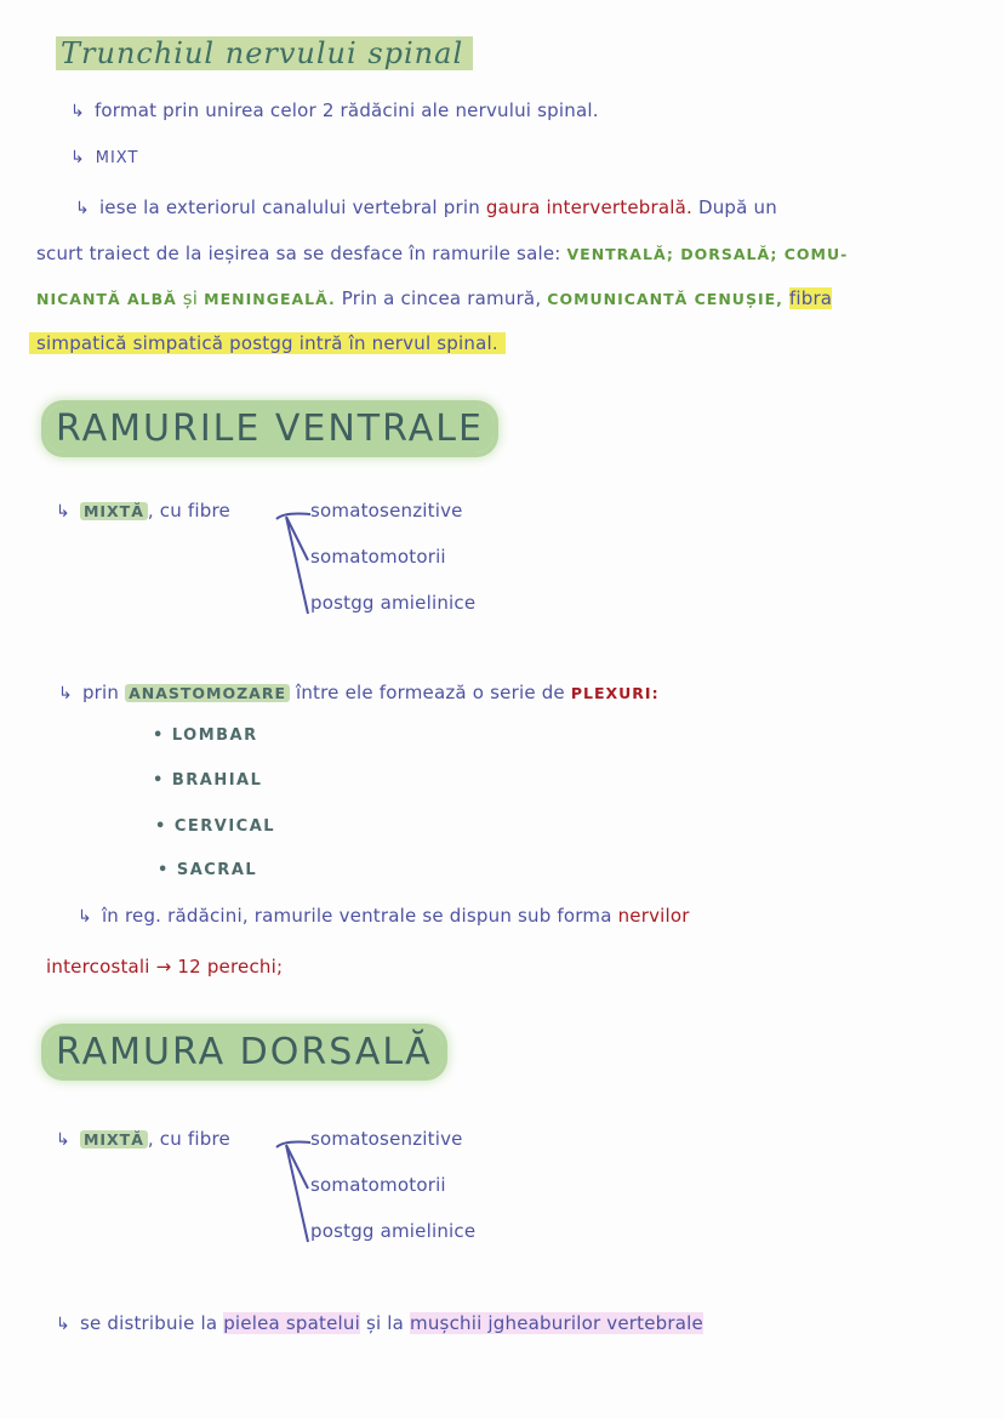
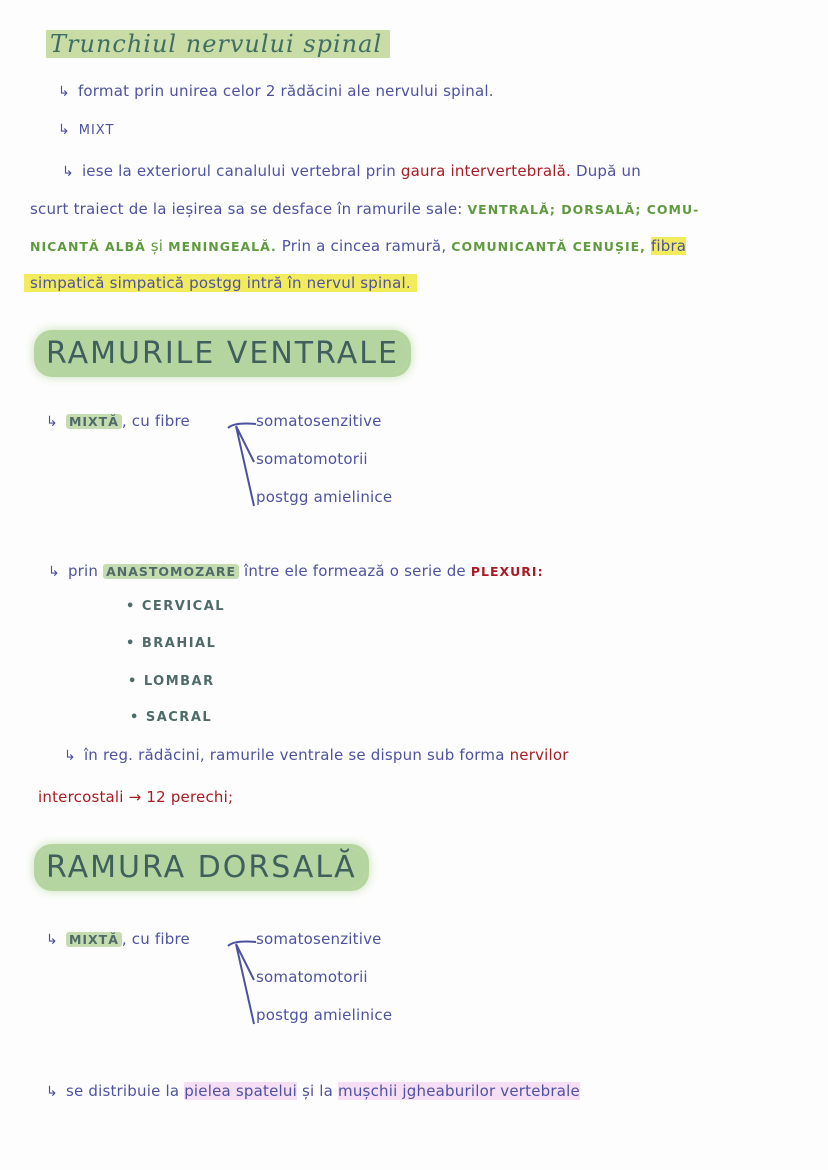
  Trunchiul nervului spinal
  ↳ format prin unirea celor 2 rădăcini ale nervului spinal.
  ↳ MIXT
  ↳ iese la exteriorul canalului vertebral prin gaura intervertebrală. După un
  scurt traiect de la ieșirea sa se desface în ramurile sale: VENTRALĂ; DORSALĂ; COMU-
  NICANTĂ ALBĂ și MENINGEALĂ. Prin a cincea ramură, COMUNICANTĂ CENUȘIE, fibra
  simpatică simpatică postgg intră în nervul spinal.
  RAMURILE VENTRALE
  ↳ MIXTĂ , cu fibre
  somatosenzitive
  somatomotorii
  postgg amielinice
  ↳ prin ANASTOMOZARE între ele formează o serie de PLEXURI:
- • LOMBAR
+ • CERVICAL
  • BRAHIAL
- • CERVICAL
+ • LOMBAR
  • SACRAL
  ↳ în reg. rădăcini, ramurile ventrale se dispun sub forma nervilor
  intercostali → 12 perechi;
  RAMURA DORSALĂ
  ↳ MIXTĂ , cu fibre
  somatosenzitive
  somatomotorii
  postgg amielinice
  ↳ se distribuie la pielea spatelui și la mușchii jgheaburilor vertebrale
